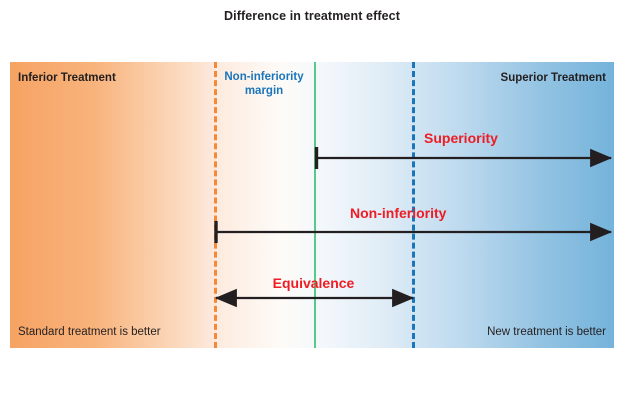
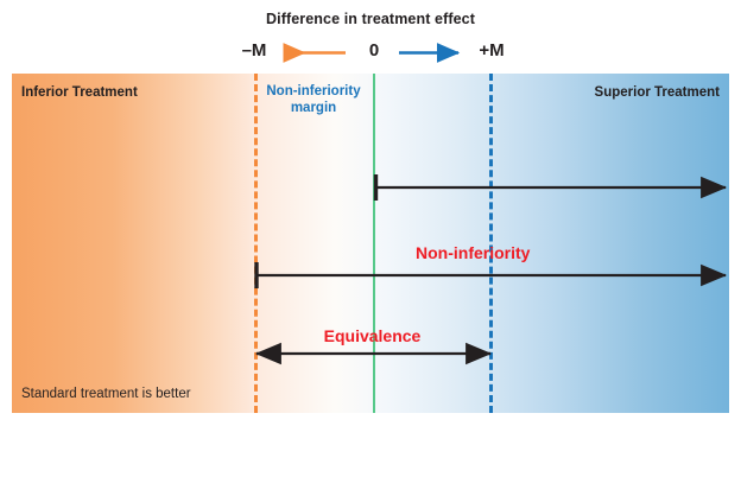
  Difference in treatment effect
+ –M
+ 0
+ +M
  Inferior Treatment
  Superior Treatment
  Non-inferiority
  margin
  Standard treatment is better
- New treatment is better
- Superiority
  Non-inferiority
  Equivalence
